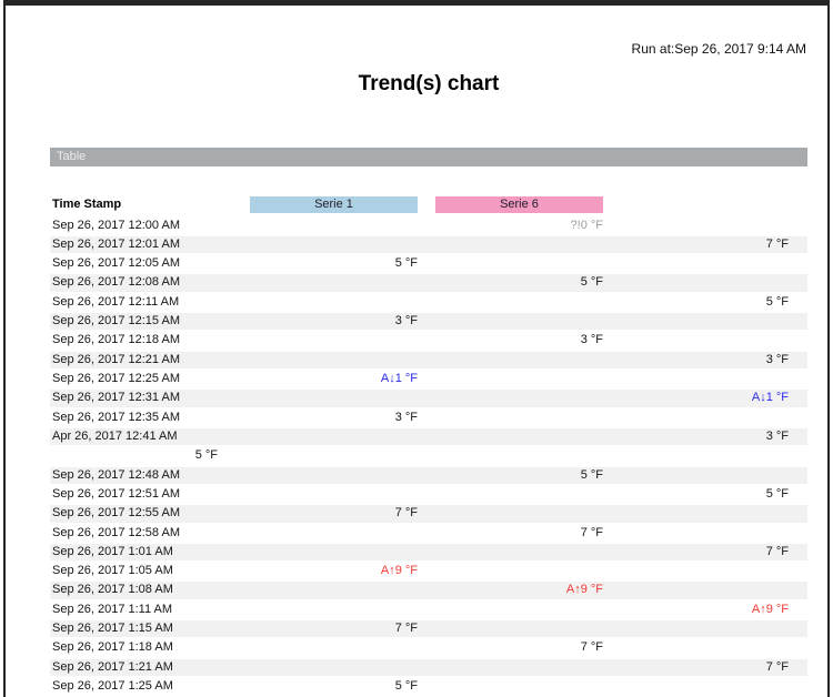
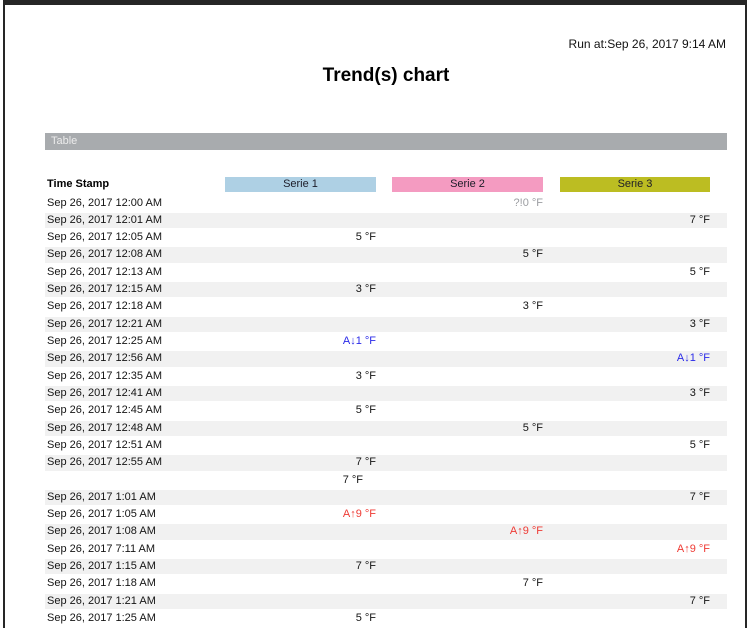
  Run at:Sep 26, 2017 9:14 AM
  Trend(s) chart
  Table
  Time Stamp
  Serie 1
- Serie 6
+ Serie 2
+ Serie 3
  Sep 26, 2017 12:00 AM
  ?!0 °F
  Sep 26, 2017 12:01 AM
  7 °F
  Sep 26, 2017 12:05 AM
  5 °F
  Sep 26, 2017 12:08 AM
  5 °F
- Sep 26, 2017 12:11 AM
+ Sep 26, 2017 12:13 AM
  5 °F
  Sep 26, 2017 12:15 AM
  3 °F
  Sep 26, 2017 12:18 AM
  3 °F
  Sep 26, 2017 12:21 AM
  3 °F
  Sep 26, 2017 12:25 AM
  A↓1 °F
- Sep 26, 2017 12:31 AM
+ Sep 26, 2017 12:56 AM
  A↓1 °F
  Sep 26, 2017 12:35 AM
  3 °F
- Apr 26, 2017 12:41 AM
+ Sep 26, 2017 12:41 AM
  3 °F
+ Sep 26, 2017 12:45 AM
  5 °F
  Sep 26, 2017 12:48 AM
  5 °F
  Sep 26, 2017 12:51 AM
  5 °F
  Sep 26, 2017 12:55 AM
  7 °F
- Sep 26, 2017 12:58 AM
  7 °F
  Sep 26, 2017 1:01 AM
  7 °F
  Sep 26, 2017 1:05 AM
  A↑9 °F
  Sep 26, 2017 1:08 AM
  A↑9 °F
- Sep 26, 2017 1:11 AM
+ Sep 26, 2017 7:11 AM
  A↑9 °F
  Sep 26, 2017 1:15 AM
  7 °F
  Sep 26, 2017 1:18 AM
  7 °F
  Sep 26, 2017 1:21 AM
  7 °F
  Sep 26, 2017 1:25 AM
  5 °F
